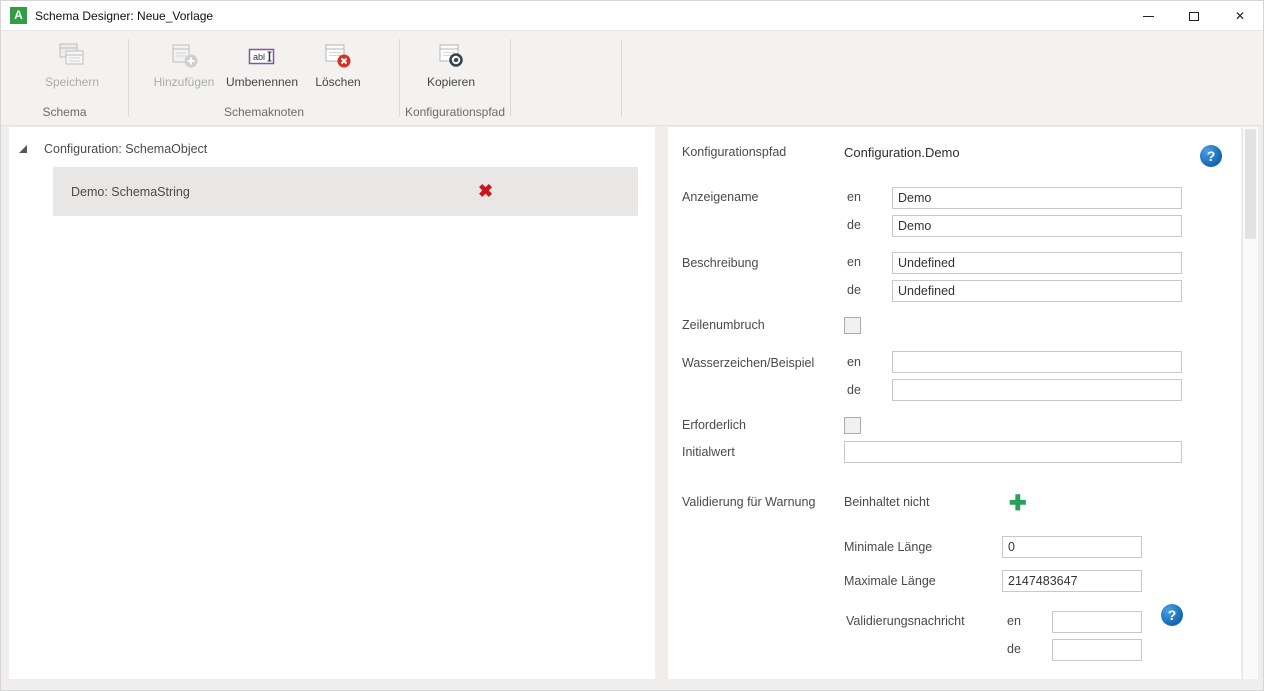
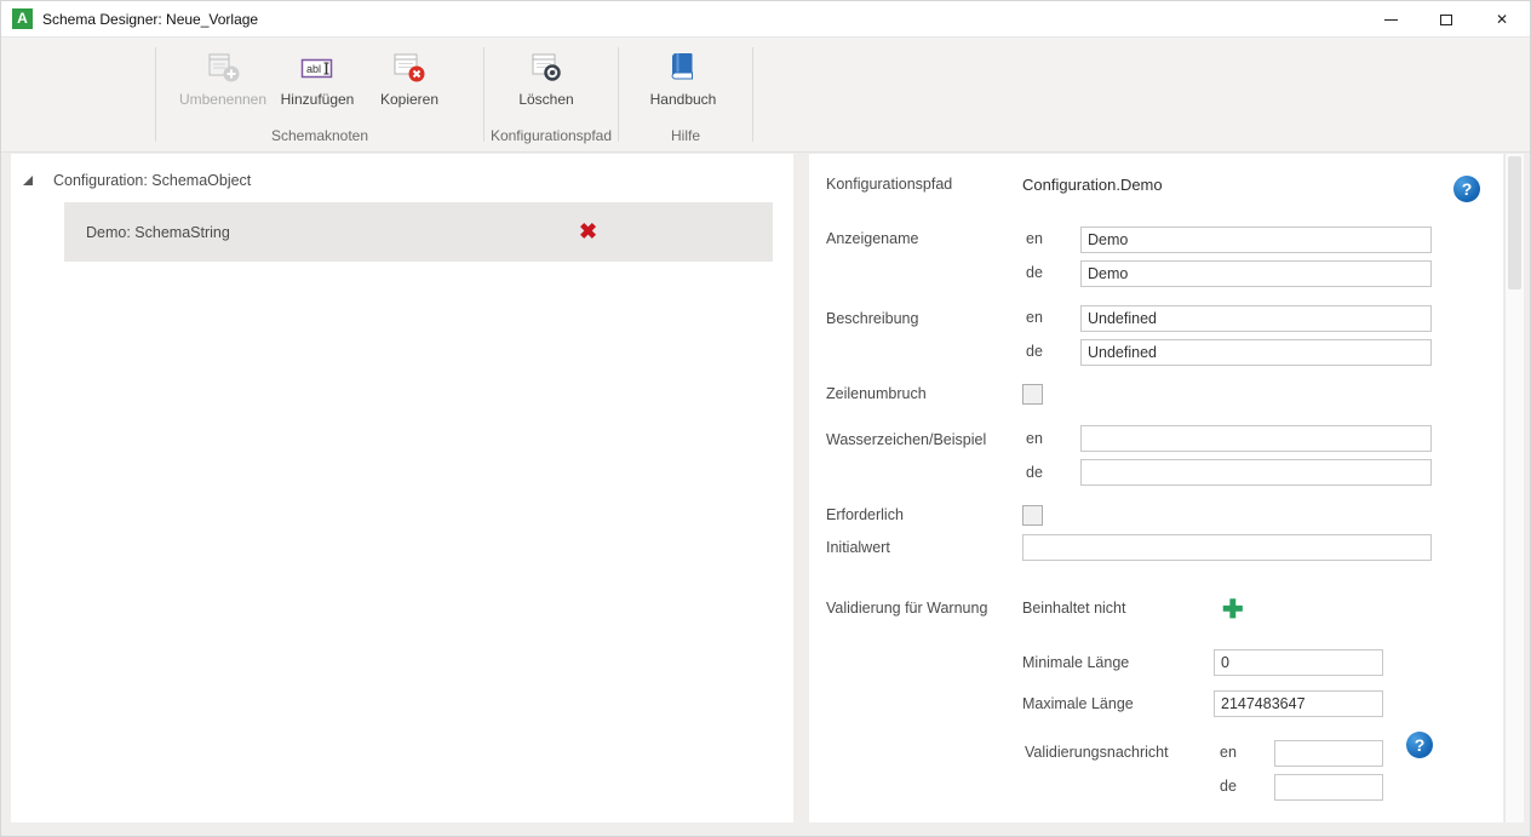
  A
  Schema Designer: Neue_Vorlage
  ✕
- Speichern
- Schema
- Hinzufügen
+ Umbenennen
  abl
- Umbenennen
+ Hinzufügen
- Löschen
+ Kopieren
  Schemaknoten
- Kopieren
+ Löschen
  Konfigurationspfad
+ Handbuch
+ Hilfe
  Configuration: SchemaObject
  Demo: SchemaString
  ✖
  Konfigurationspfad
  Configuration.Demo
  ?
  Anzeigename
  en
  Demo
  de
  Demo
  Beschreibung
  en
  Undefined
  de
  Undefined
  Zeilenumbruch
  Wasserzeichen/Beispiel
  en
  de
  Erforderlich
  Initialwert
  Validierung für Warnung
  Beinhaltet nicht
  ✚
  Minimale Länge
  0
  Maximale Länge
  2147483647
  Validierungsnachricht
  en
  ?
  de
